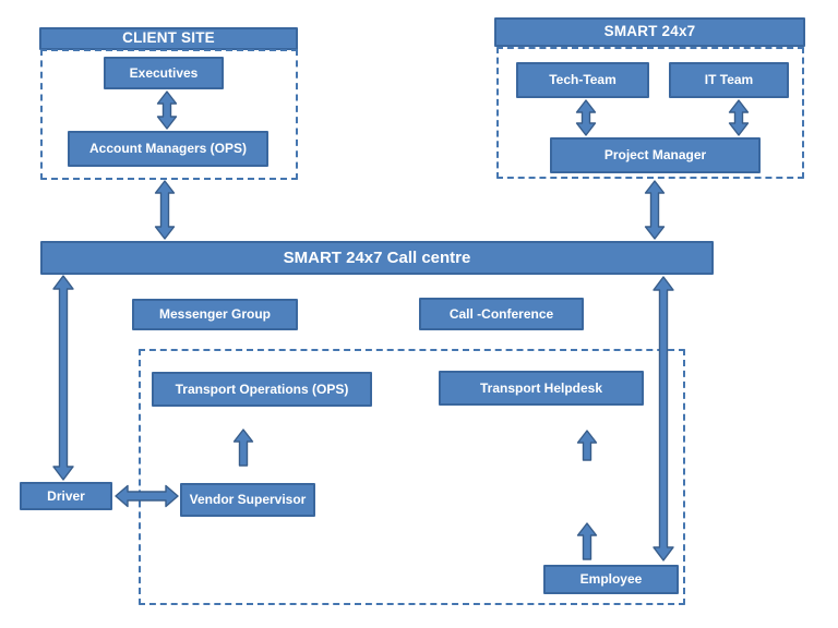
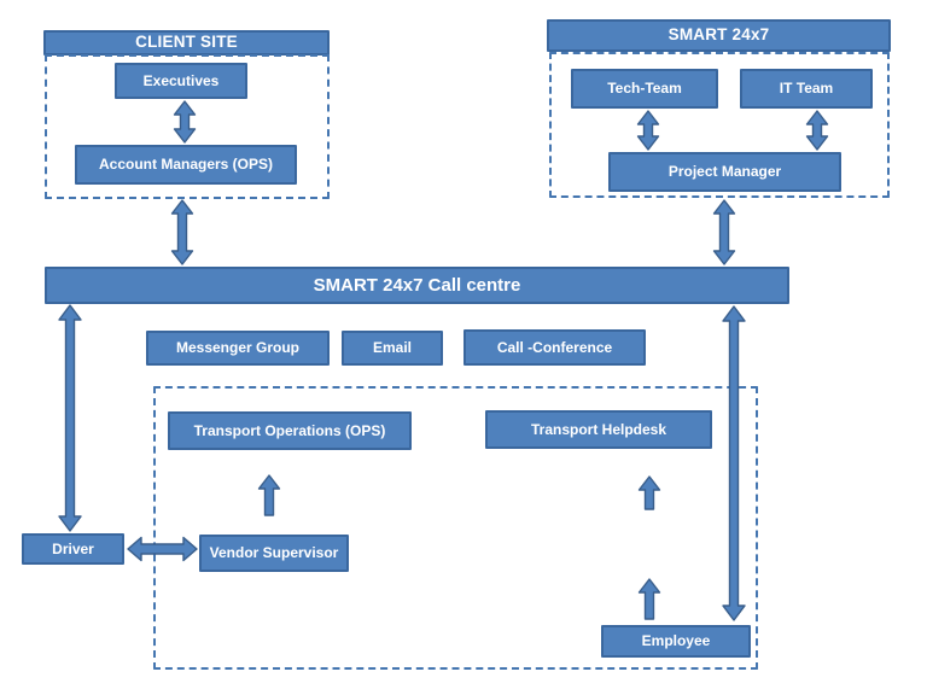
  CLIENT SITE
  Executives
  Account Managers (OPS)
  SMART 24x7
  Tech-Team
  IT Team
  Project Manager
  SMART 24x7 Call centre
  Messenger Group
+ Email
  Call -Conference
  Transport Operations (OPS)
  Transport Helpdesk
  Vendor Supervisor
  Employee
  Driver
